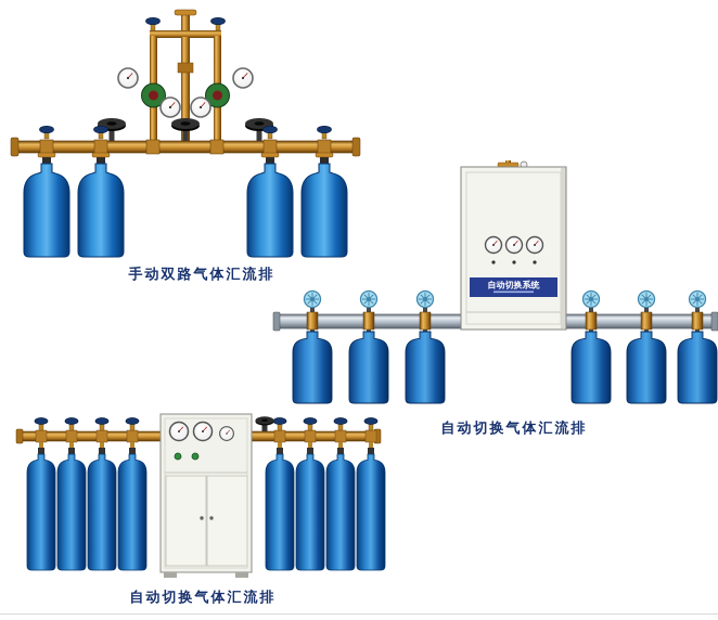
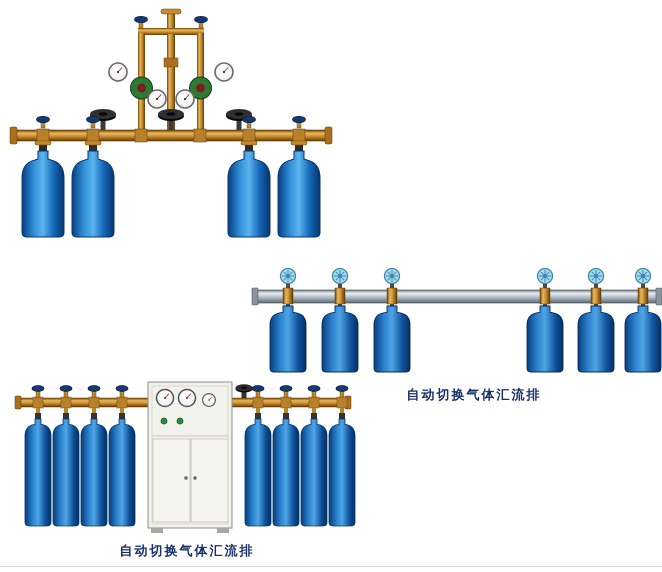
- 手动双路气体汇流排
- 自动切换系统
  自动切换气体汇流排
  自动切换气体汇流排
